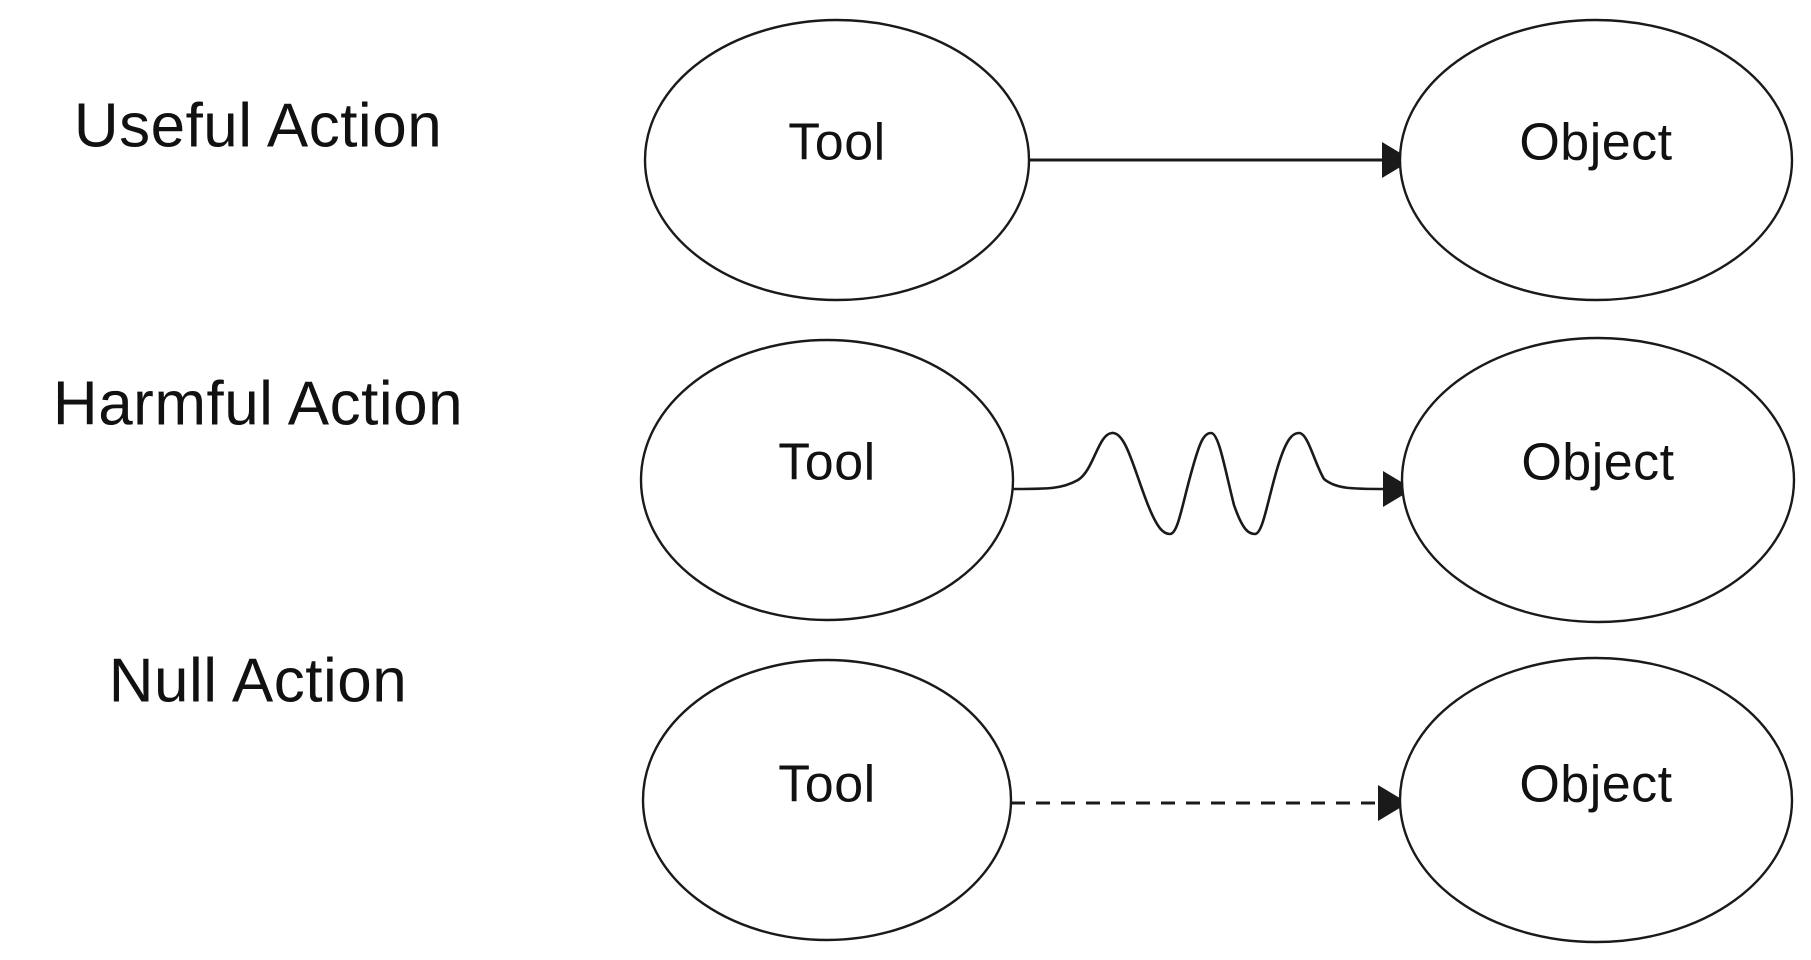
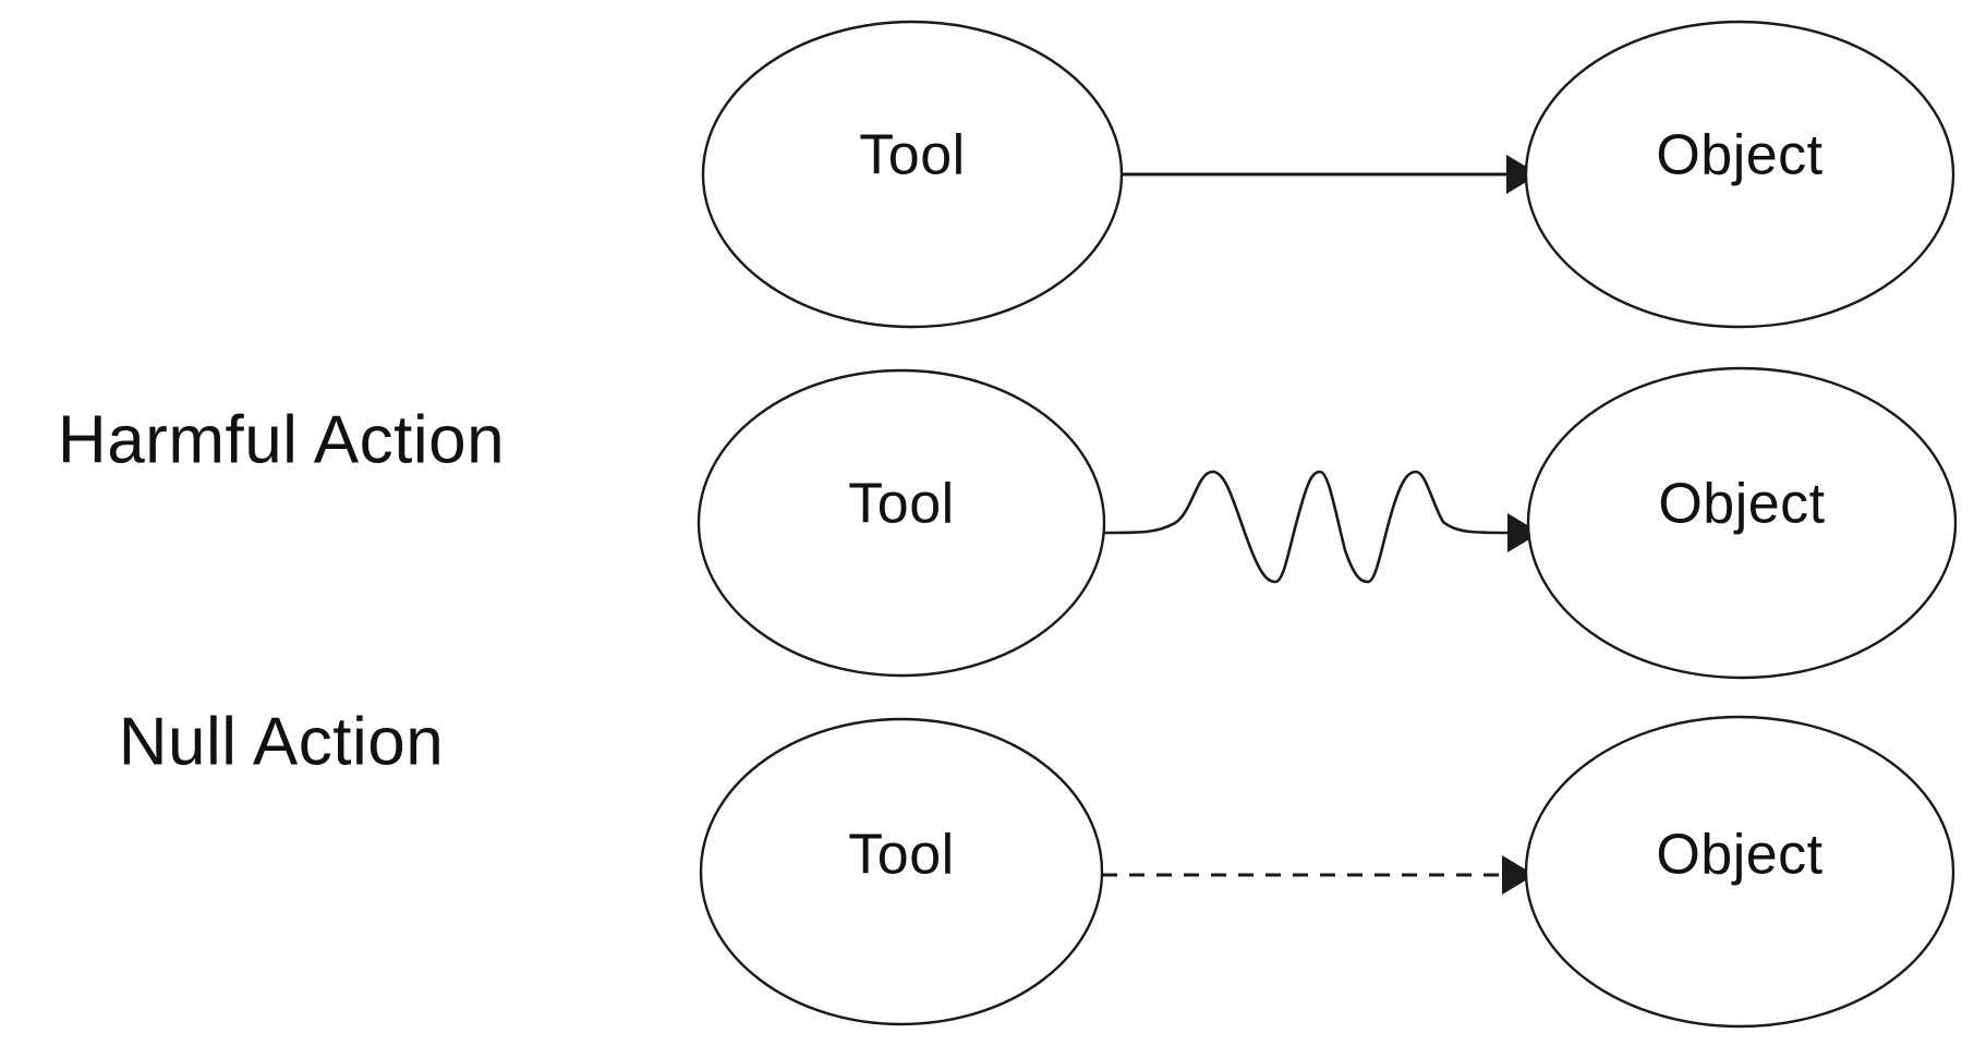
- Useful Action
  Tool
  Object
  Harmful Action
  Tool
  Object
  Null Action
  Tool
  Object
